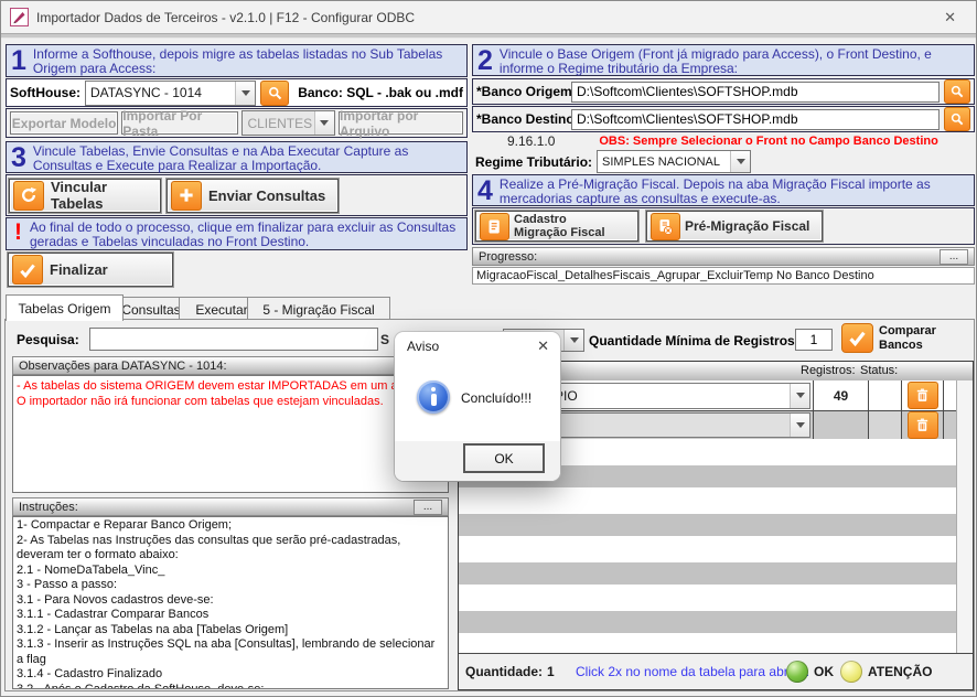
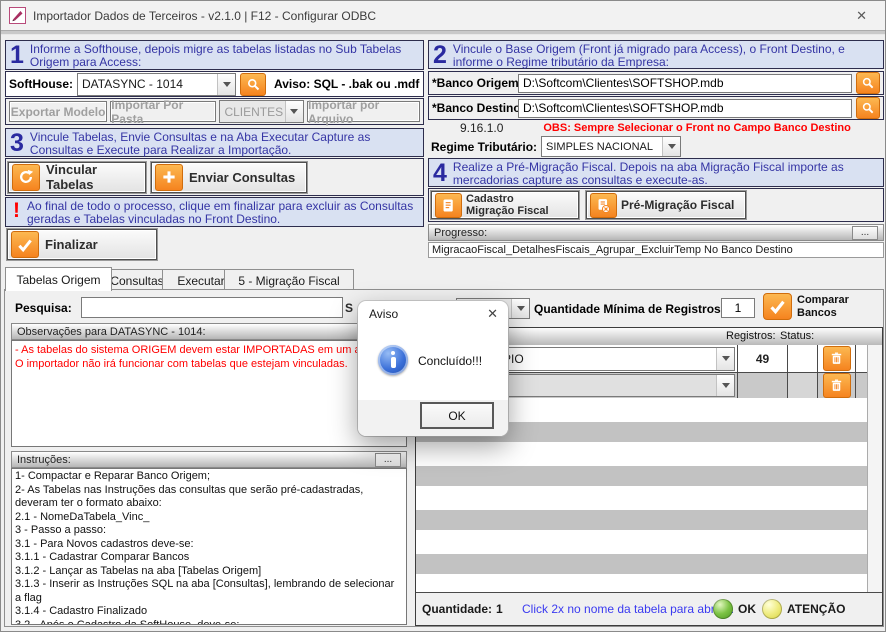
  Importador Dados de Terceiros - v2.1.0 | F12 - Configurar ODBC
  ✕
  1
  Informe a Softhouse, depois migre as tabelas listadas no Sub Tabelas Origem para Access:
  SoftHouse:
  DATASYNC - 1014
- Banco: SQL - .bak ou .mdf
+ Aviso: SQL - .bak ou .mdf
  Exportar Modelo
  Importar Por Pasta
  CLIENTES
  Importar por Arquivo
  3
  Vincule Tabelas, Envie Consultas e na Aba Executar Capture as Consultas e Execute para Realizar a Importação.
  Vincular Tabelas
  Enviar Consultas
  !
  Ao final de todo o processo, clique em finalizar para excluir as Consultas geradas e Tabelas vinculadas no Front Destino.
  Finalizar
  2
  Vincule o Base Origem (Front já migrado para Access), o Front Destino, e informe o Regime tributário da Empresa:
  *Banco Origem
  D:\Softcom\Clientes\SOFTSHOP.mdb
  *Banco Destin
  D:\Softcom\Clientes\SOFTSHOP.mdb
  9.16.1.0
  OBS: Sempre Selecionar o Front no Campo Banco Destino
  Regime Tributário:
  SIMPLES NACIONAL
  4
  Realize a Pré-Migração Fiscal. Depois na aba Migração Fiscal importe as mercadorias capture as consultas e execute-as.
  Cadastro
  Migração Fiscal
  Pré-Migração Fiscal
  Progresso:
  ...
  MigracaoFiscal_DetalhesFiscais_Agrupar_ExcluirTemp No Banco Destino
  Tabelas Origem
  Consultas
  Executar
  5 - Migração Fiscal
  Pesquisa:
  S
  Observações para DATASYNC - 1014:
  - As tabelas do sistema ORIGEM devem estar IMPORTADAS em um
  O importador não irá funcionar com tabelas que estejam vinculadas.
  Instruções:
  ...
  1- Compactar e Reparar Banco Origem;
  2- As Tabelas nas Instruções das consultas que serão pré-cadastradas, deveram ter o formato abaixo:
  2.1 - NomeDaTabela_Vinc_
  3 - Passo a passo:
  3.1 - Para Novos cadastros deve-se:
  3.1.1 - Cadastrar Comparar Bancos
  3.1.2 - Lançar as Tabelas na aba [Tabelas Origem]
  3.1.3 - Inserir as Instruções SQL na aba [Consultas], lembrando de selecionar a flag
  3.1.4 - Cadastro Finalizado
  3.2 - Após o Cadastro da SoftHouse, deve-se:
  Quantidade Mínima de Registros
  1
  Comparar
  Bancos
  Registros:
  Status:
  49
  Quantidade:
  1
  Click 2x no nome da tabela para ab
  OK
  ATENÇÃO
  Aviso
  ✕
  Concluído!!!
  OK
